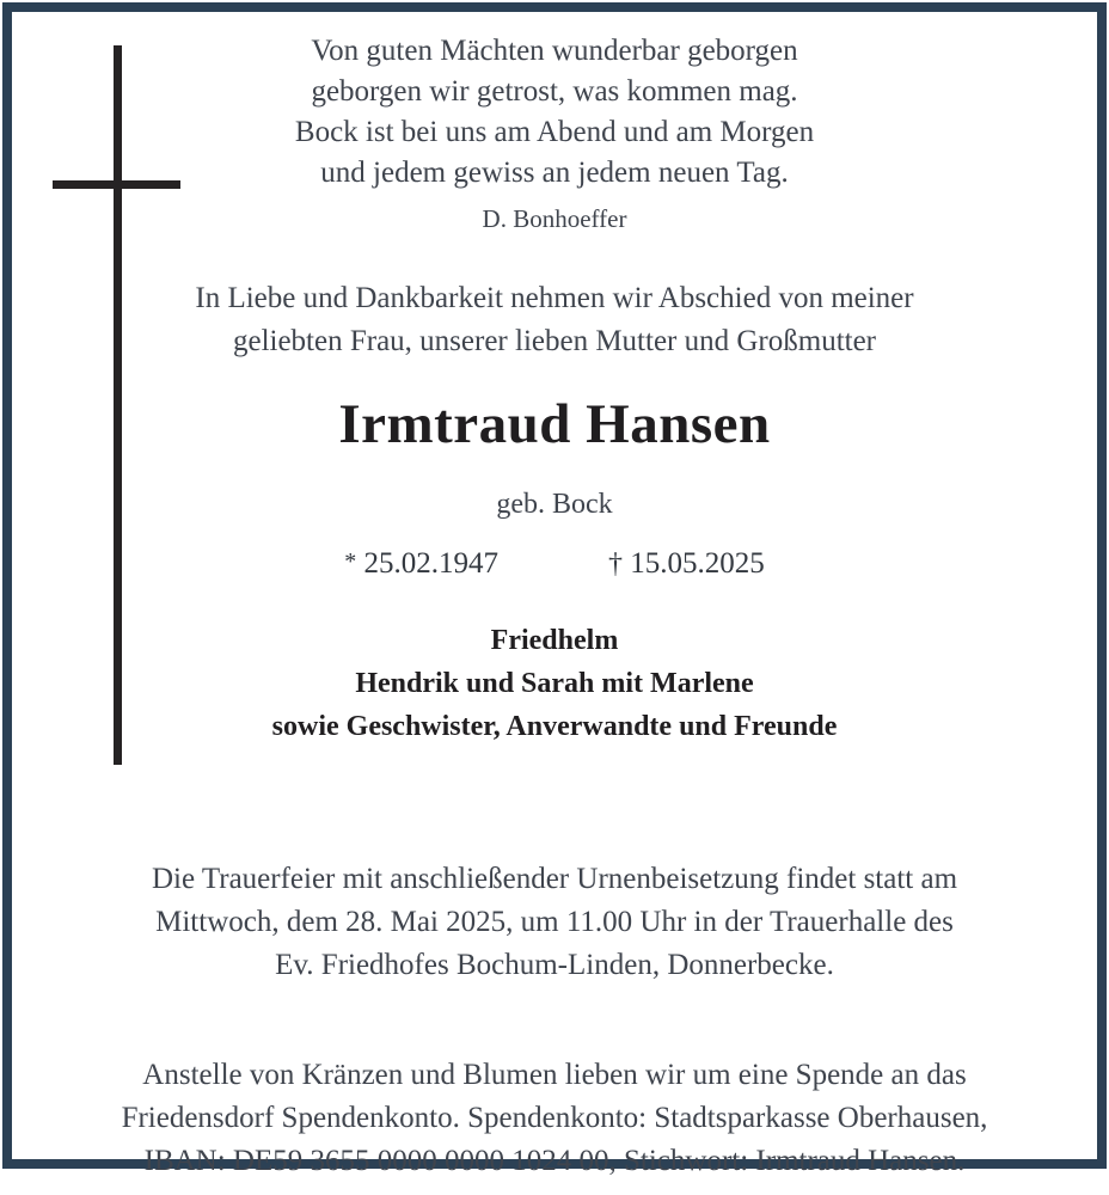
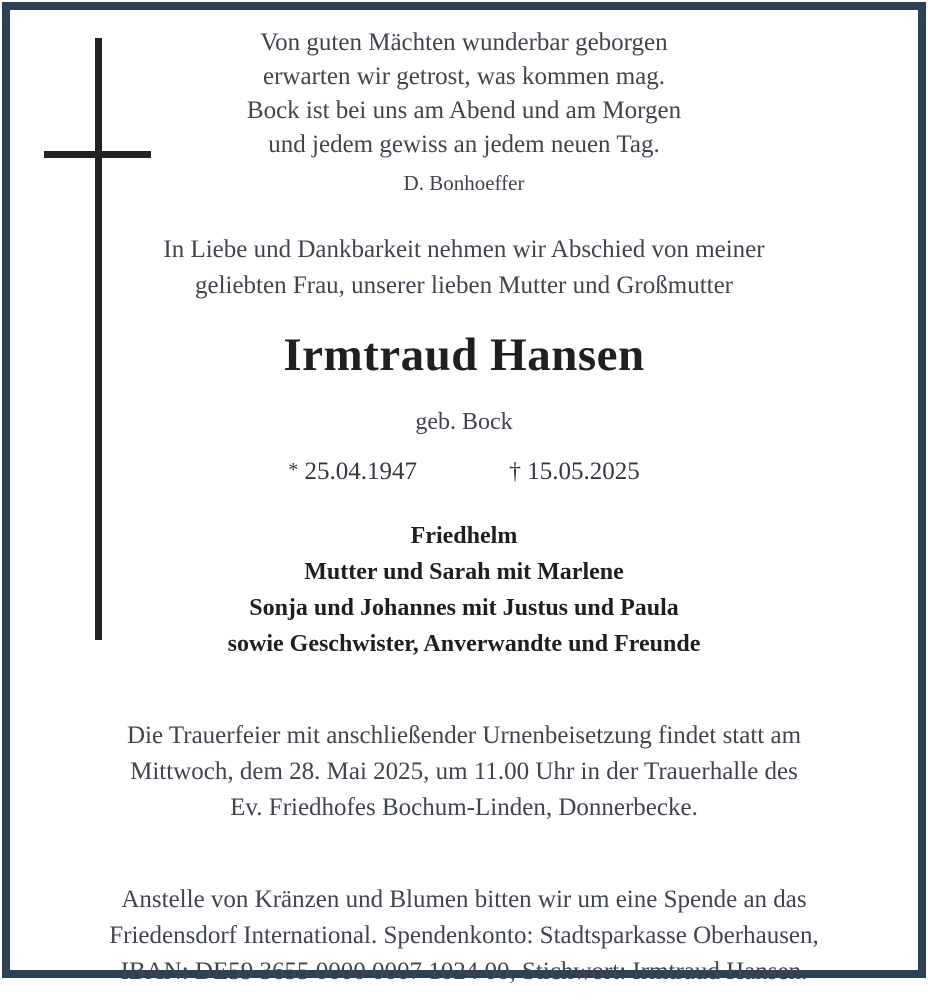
  Von guten Mächten wunderbar geborgen
- geborgen wir getrost, was kommen mag.
+ erwarten wir getrost, was kommen mag.
  Bock ist bei uns am Abend und am Morgen
  und jedem gewiss an jedem neuen Tag.
  D. Bonhoeffer
  In Liebe und Dankbarkeit nehmen wir Abschied von meiner
  geliebten Frau, unserer lieben Mutter und Großmutter
  Irmtraud Hansen
  geb. Bock
- * 25.02.1947 † 15.05.2025
+ * 25.04.1947 † 15.05.2025
  Friedhelm
- Hendrik und Sarah mit Marlene
+ Mutter und Sarah mit Marlene
+ Sonja und Johannes mit Justus und Paula
  sowie Geschwister, Anverwandte und Freunde
  Die Trauerfeier mit anschließender Urnenbeisetzung findet statt am
  Mittwoch, dem 28. Mai 2025, um 11.00 Uhr in der Trauerhalle des
  Ev. Friedhofes Bochum-Linden, Donnerbecke.
- Anstelle von Kränzen und Blumen lieben wir um eine Spende an das
+ Anstelle von Kränzen und Blumen bitten wir um eine Spende an das
- Friedensdorf Spendenkonto. Spendenkonto: Stadtsparkasse Oberhausen,
+ Friedensdorf International. Spendenkonto: Stadtsparkasse Oberhausen,
- IBAN: DE59 3655 0000 0000 1024 00, Stichwort: Irmtraud Hansen.
+ IBAN: DE59 3655 0000 0007 1024 00, Stichwort: Irmtraud Hansen.
